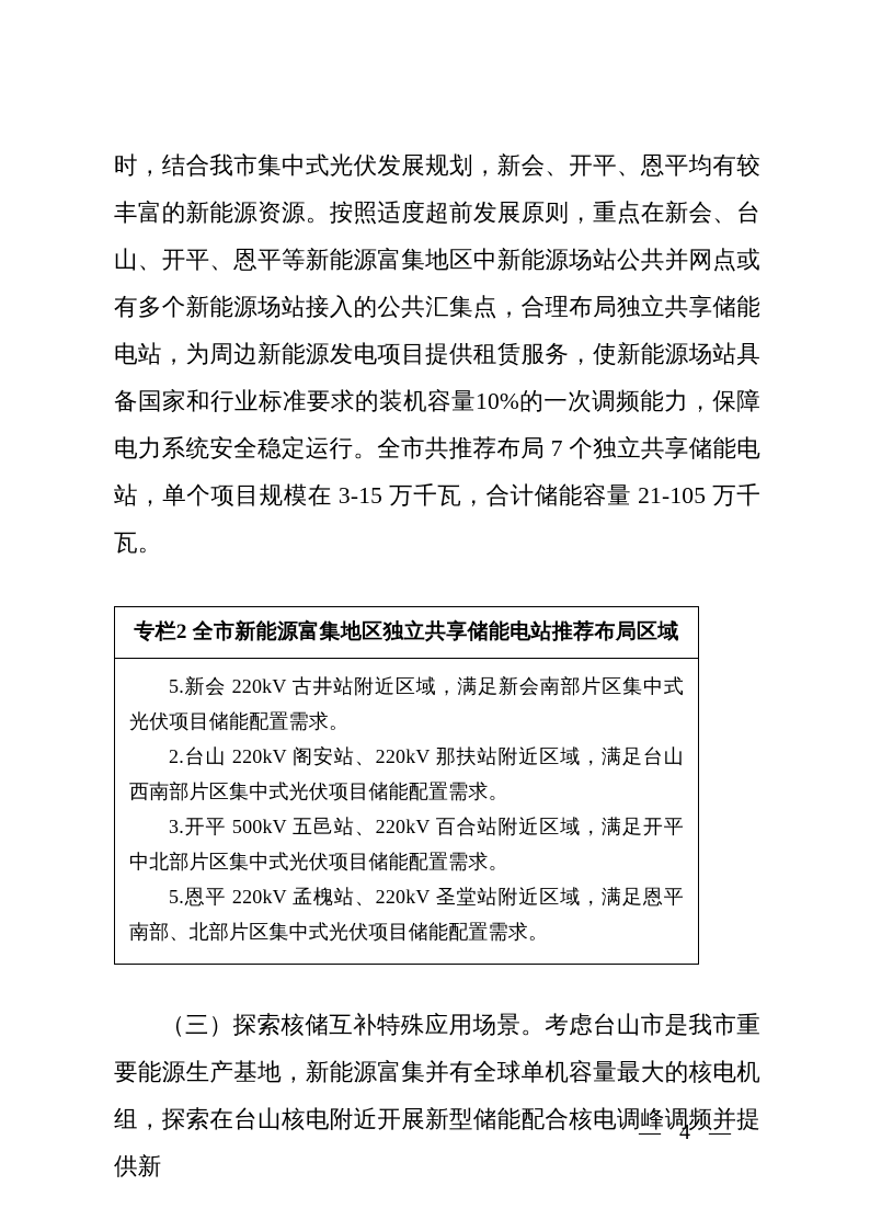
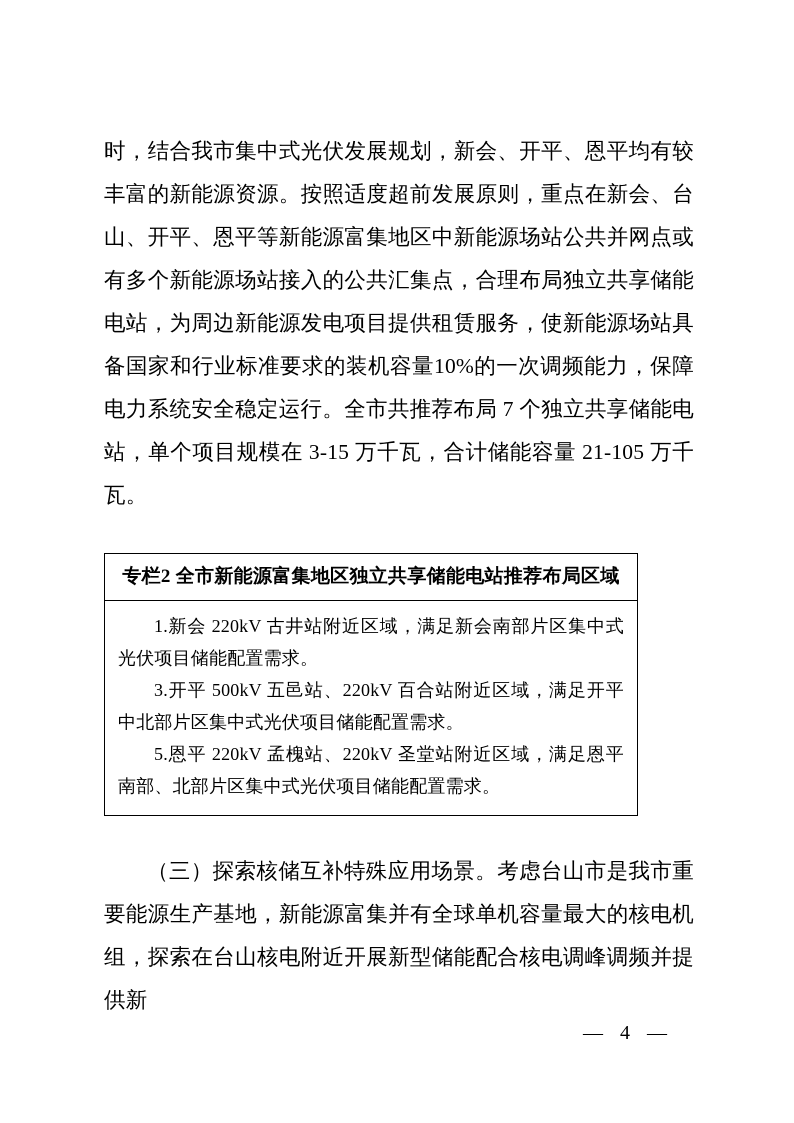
  时，结合我市集中式光伏发展规划，新会、开平、恩平均有较丰富的新能源资源。按照适度超前发展原则，重点在新会、台山、开平、恩平等新能源富集地区中新能源场站公共并网点或有多个新能源场站接入的公共汇集点，合理布局独立共享储能电站，为周边新能源发电项目提供租赁服务，使新能源场站具备国家和行业标准要求的装机容量10%的一次调频能力，保障电力系统安全稳定运行。全市共推荐布局 7 个独立共享储能电站，单个项目规模在 3-15 万千瓦，合计储能容量 21-105 万千瓦。
  专栏2 全市新能源富集地区独立共享储能电站推荐布局区域
- 5.新会 220kV 古井站附近区域，满足新会南部片区集中式光伏项目储能配置需求。
+ 1.新会 220kV 古井站附近区域，满足新会南部片区集中式光伏项目储能配置需求。
- 2.台山 220kV 阁安站、220kV 那扶站附近区域，满足台山西南部片区集中式光伏项目储能配置需求。
  3.开平 500kV 五邑站、220kV 百合站附近区域，满足开平中北部片区集中式光伏项目储能配置需求。
  5.恩平 220kV 孟槐站、220kV 圣堂站附近区域，满足恩平南部、北部片区集中式光伏项目储能配置需求。
  （三）探索核储互补特殊应用场景。考虑台山市是我市重要能源生产基地，新能源富集并有全球单机容量最大的核电机组，探索在台山核电附近开展新型储能配合核电调峰调频并提供新
  — 4 —
